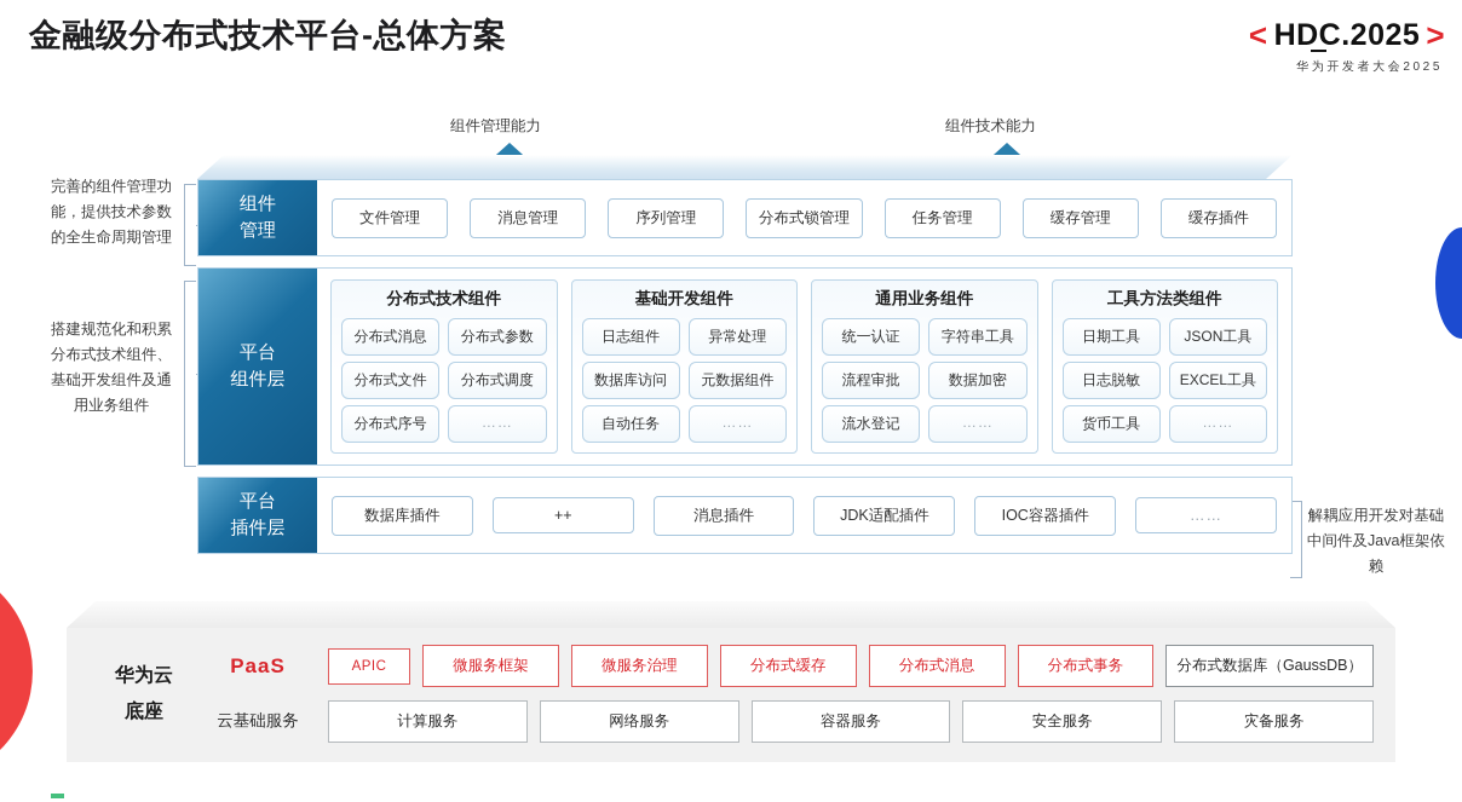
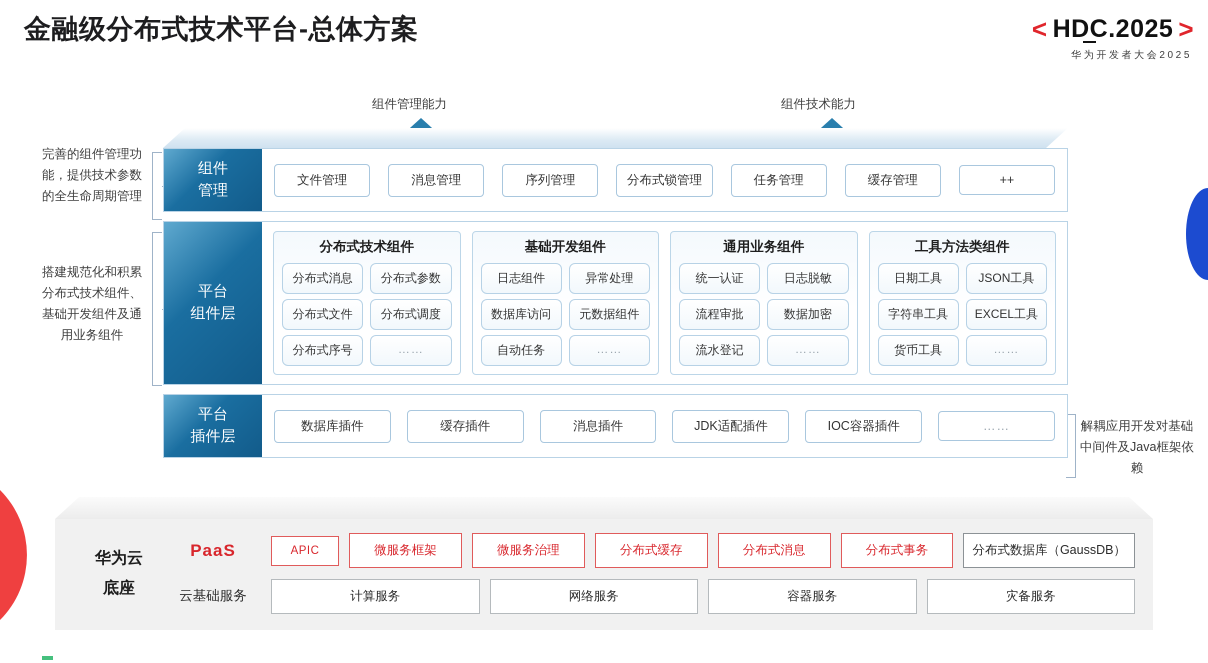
  金融级分布式技术平台-总体方案
  <
  HDC.2025
  >
  华为开发者大会2025
  组件管理能力
  组件技术能力
  完善的组件管理功能，提供技术参数的全生命周期管理
  搭建规范化和积累分布式技术组件、基础开发组件及通用业务组件
  解耦应用开发对基础中间件及Java框架依赖
  组件
  管理
  文件管理
  消息管理
  序列管理
  分布式锁管理
  任务管理
  缓存管理
- 缓存插件
+ ++
  平台
  组件层
  分布式技术组件
  分布式消息
  分布式参数
  分布式文件
  分布式调度
  分布式序号
  ……
  基础开发组件
  日志组件
  异常处理
  数据库访问
  元数据组件
  自动任务
  ……
  通用业务组件
  统一认证
- 字符串工具
+ 日志脱敏
  流程审批
  数据加密
  流水登记
  ……
  工具方法类组件
  日期工具
  JSON工具
- 日志脱敏
+ 字符串工具
  EXCEL工具
  货币工具
  ……
  平台
  插件层
  数据库插件
- ++
+ 缓存插件
  消息插件
  JDK适配插件
  IOC容器插件
  ……
  华为云
  底座
  PaaS
  APIC
  微服务框架
  微服务治理
  分布式缓存
  分布式消息
  分布式事务
  分布式数据库（GaussDB）
  云基础服务
  计算服务
  网络服务
  容器服务
- 安全服务
  灾备服务
